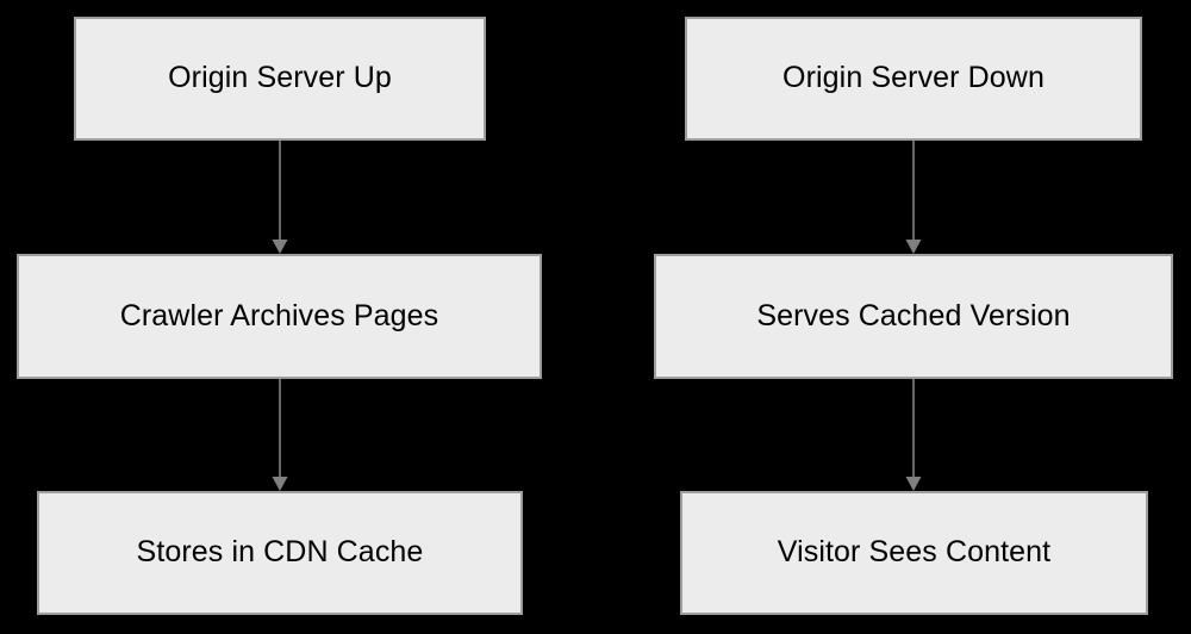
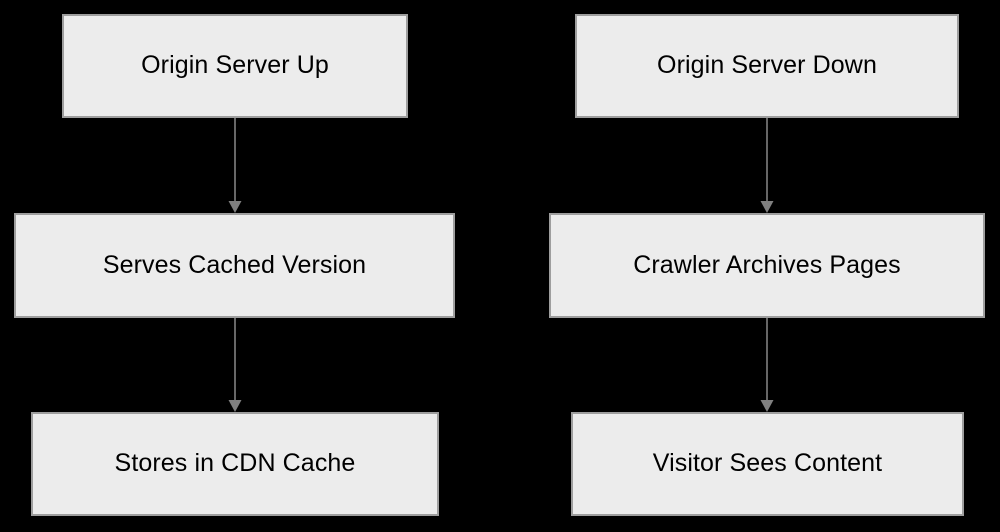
  Origin Server Up
- Crawler Archives Pages
+ Serves Cached Version
  Stores in CDN Cache
  Origin Server Down
- Serves Cached Version
+ Crawler Archives Pages
  Visitor Sees Content
